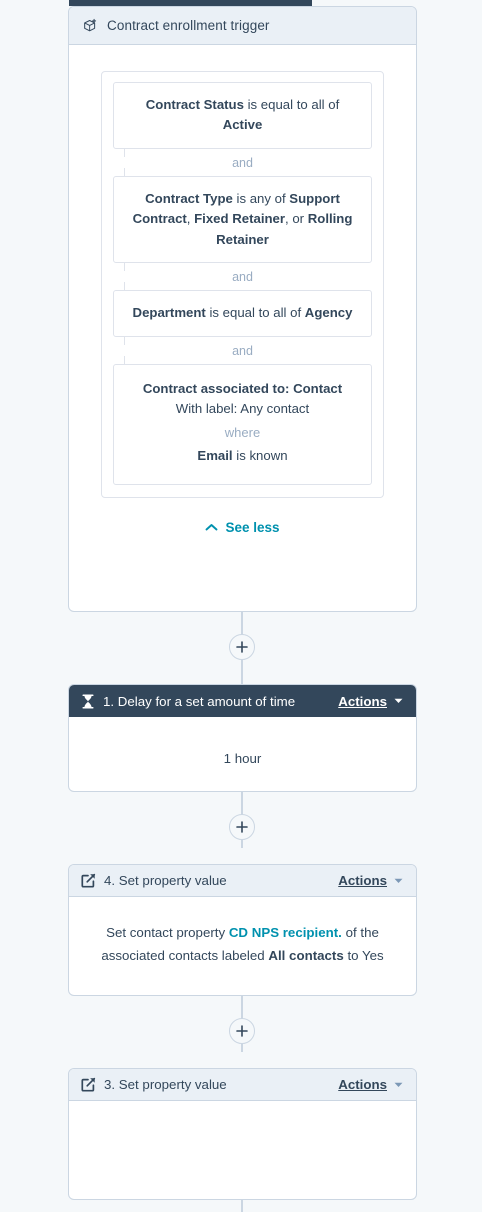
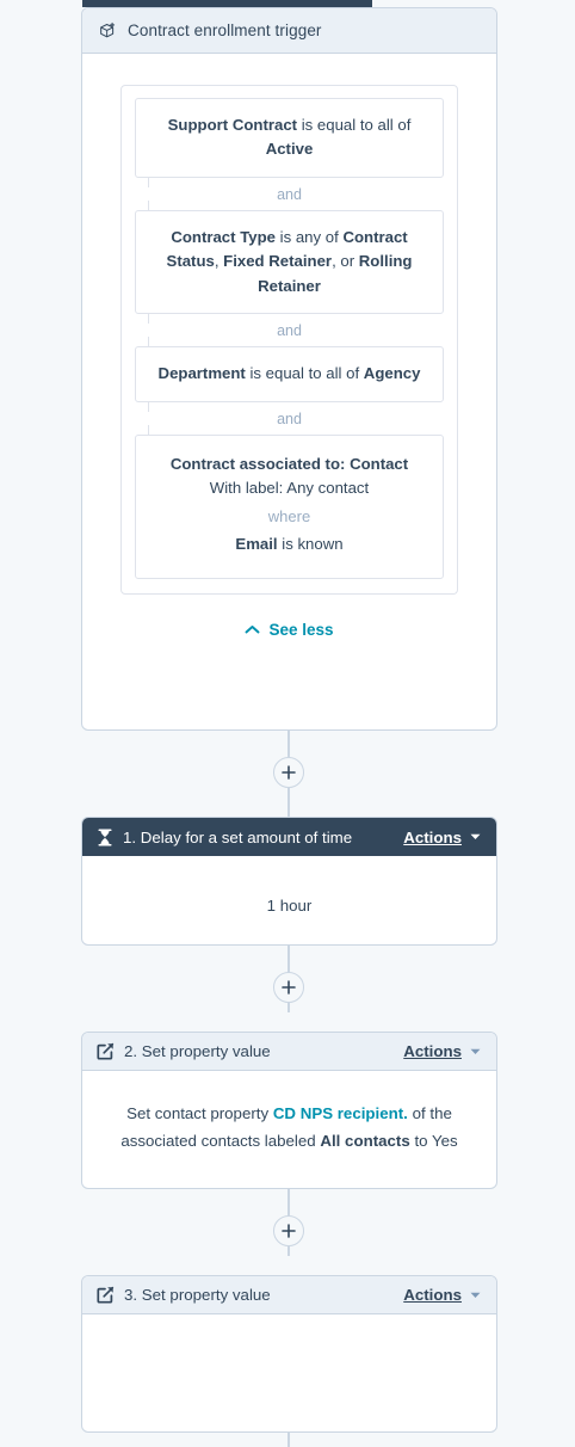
  Contract enrollment trigger
- Contract Status is equal to all of Active
+ Support Contract is equal to all of Active
  and
- Contract Type is any of Support Contract, Fixed Retainer, or Rolling Retainer
+ Contract Type is any of Contract Status, Fixed Retainer, or Rolling Retainer
  and
  Department is equal to all of Agency
  and
  Contract associated to: Contact
  With label: Any contact
  where
  Email is known
  See less
  1. Delay for a set amount of time
  Actions
  1 hour
- 4. Set property value
+ 2. Set property value
  Actions
  Set contact property CD NPS recipient. of the associated contacts labeled All contacts to Yes
  3. Set property value
  Actions
